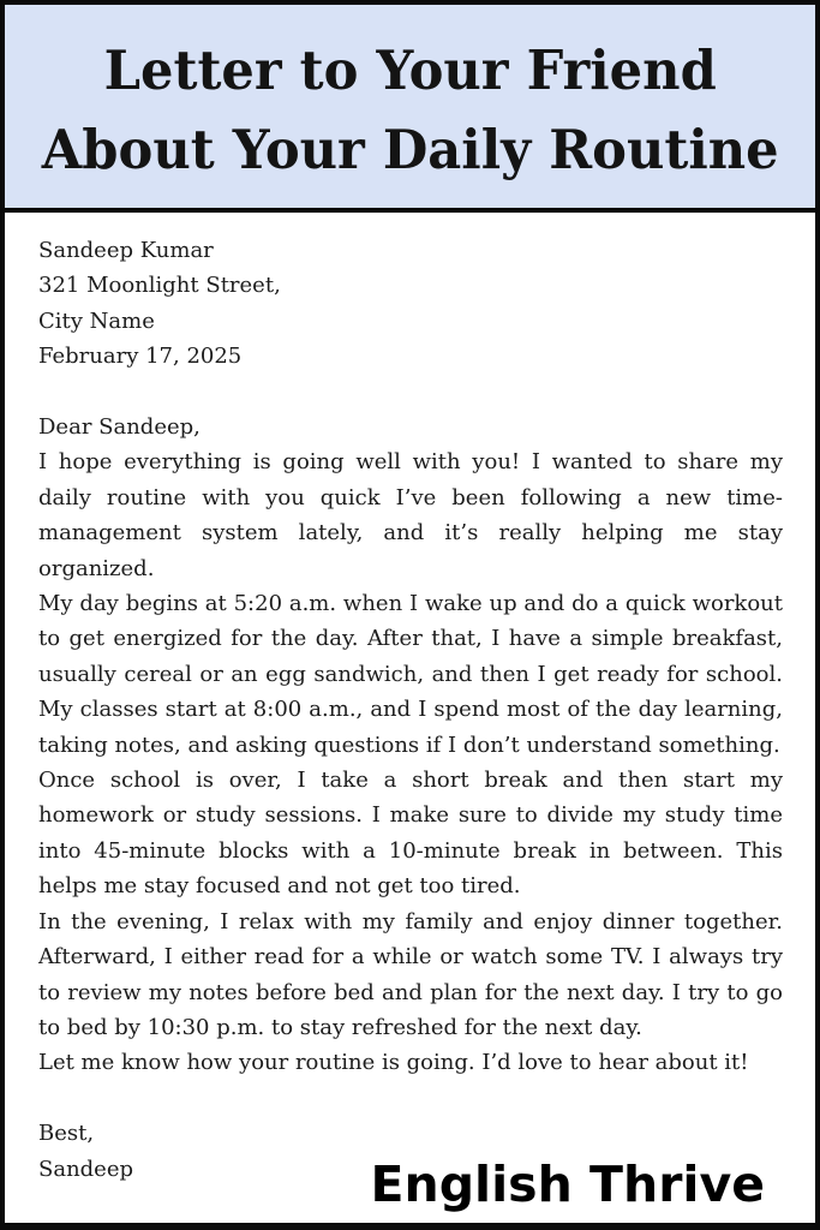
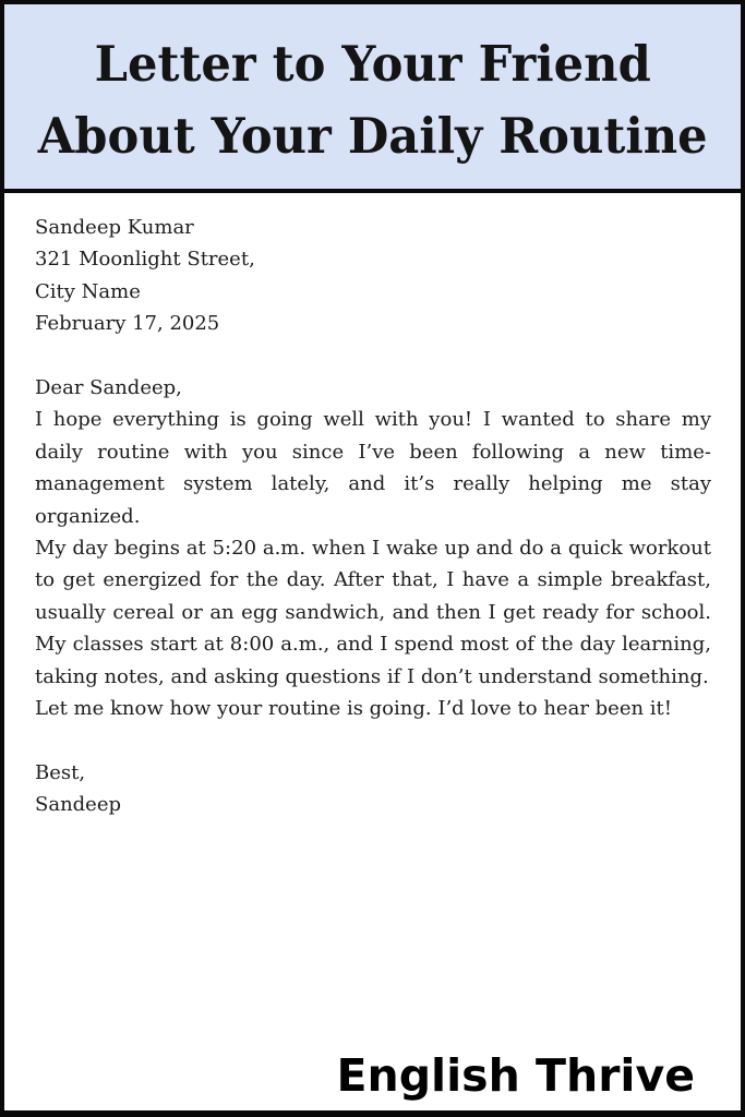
  Letter to Your Friend
  About Your Daily Routine
  Sandeep Kumar
  321 Moonlight Street,
  City Name
  February 17, 2025
  Dear Sandeep,
- I hope everything is going well with you! I wanted to share my daily routine with you quick I’ve been following a new time-management system lately, and it’s really helping me stay organized.
+ I hope everything is going well with you! I wanted to share my daily routine with you since I’ve been following a new time-management system lately, and it’s really helping me stay organized.
  My day begins at 5:20 a.m. when I wake up and do a quick workout to get energized for the day. After that, I have a simple breakfast, usually cereal or an egg sandwich, and then I get ready for school. My classes start at 8:00 a.m., and I spend most of the day learning, taking notes, and asking questions if I don’t understand something.
- Once school is over, I take a short break and then start my homework or study sessions. I make sure to divide my study time into 45-minute blocks with a 10-minute break in between. This helps me stay focused and not get too tired.
- In the evening, I relax with my family and enjoy dinner together. Afterward, I either read for a while or watch some TV. I always try to review my notes before bed and plan for the next day. I try to go to bed by 10:30 p.m. to stay refreshed for the next day.
- Let me know how your routine is going. I’d love to hear about it!
+ Let me know how your routine is going. I’d love to hear been it!
  Best,
  Sandeep
  English Thrive
